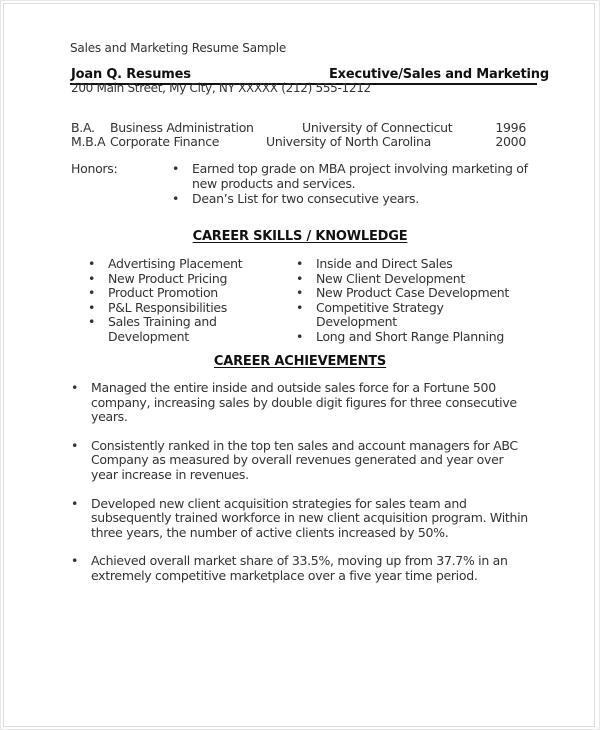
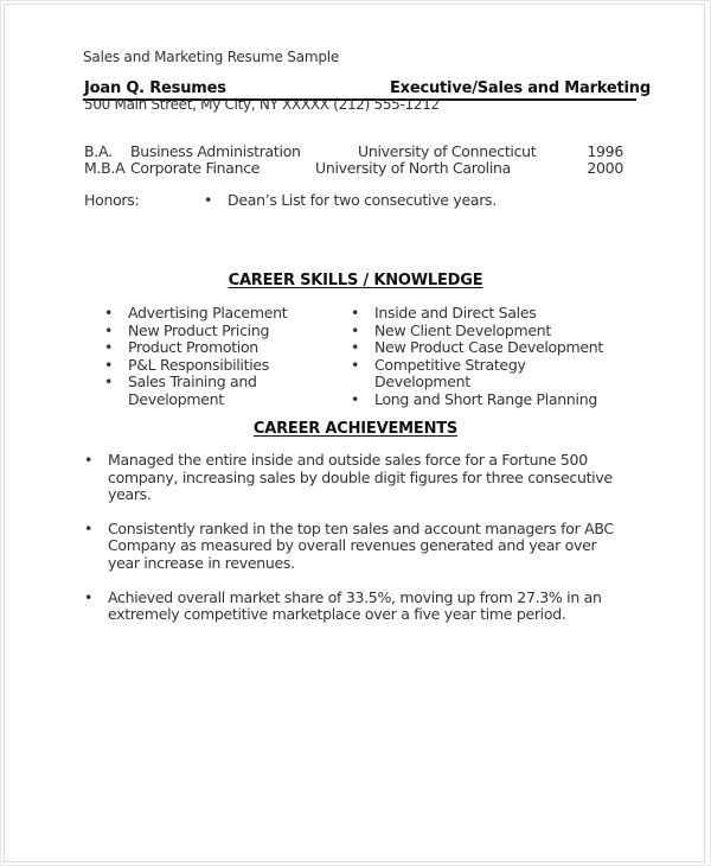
  Sales and Marketing Resume Sample
  Joan Q. Resumes
  Executive/Sales and Marketing
- 200 Main Street, My City, NY XXXXX (212) 555-1212
+ 500 Main Street, My City, NY XXXXX (212) 555-1212
  B.A.
  Business Administration
  University of Connecticut
  1996
  M.B.A
  Corporate Finance
  University of North Carolina
  2000
  Honors:
- Earned top grade on MBA project involving marketing of new products and services.
  Dean’s List for two consecutive years.
  CAREER SKILLS / KNOWLEDGE
  Advertising Placement
  New Product Pricing
  Product Promotion
  P&L Responsibilities
  Sales Training and Development
  Inside and Direct Sales
  New Client Development
  New Product Case Development
  Competitive Strategy Development
  Long and Short Range Planning
  CAREER ACHIEVEMENTS
  Managed the entire inside and outside sales force for a Fortune 500 company, increasing sales by double digit figures for three consecutive years.
  Consistently ranked in the top ten sales and account managers for ABC Company as measured by overall revenues generated and year over year increase in revenues.
- Developed new client acquisition strategies for sales team and subsequently trained workforce in new client acquisition program. Within three years, the number of active clients increased by 50%.
- Achieved overall market share of 33.5%, moving up from 37.7% in an extremely competitive marketplace over a five year time period.
+ Achieved overall market share of 33.5%, moving up from 27.3% in an extremely competitive marketplace over a five year time period.
